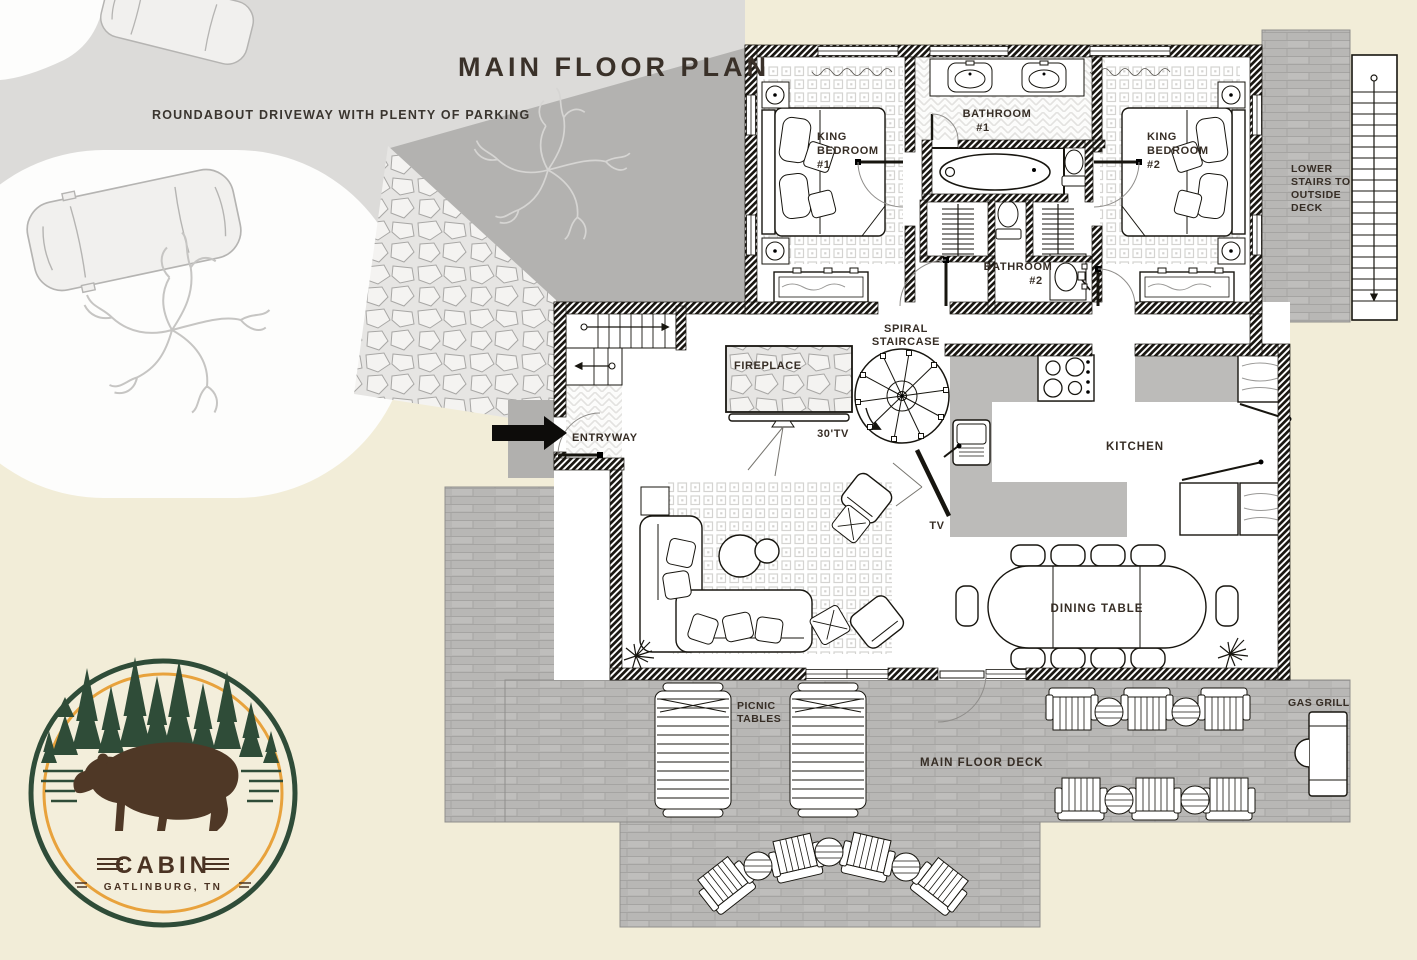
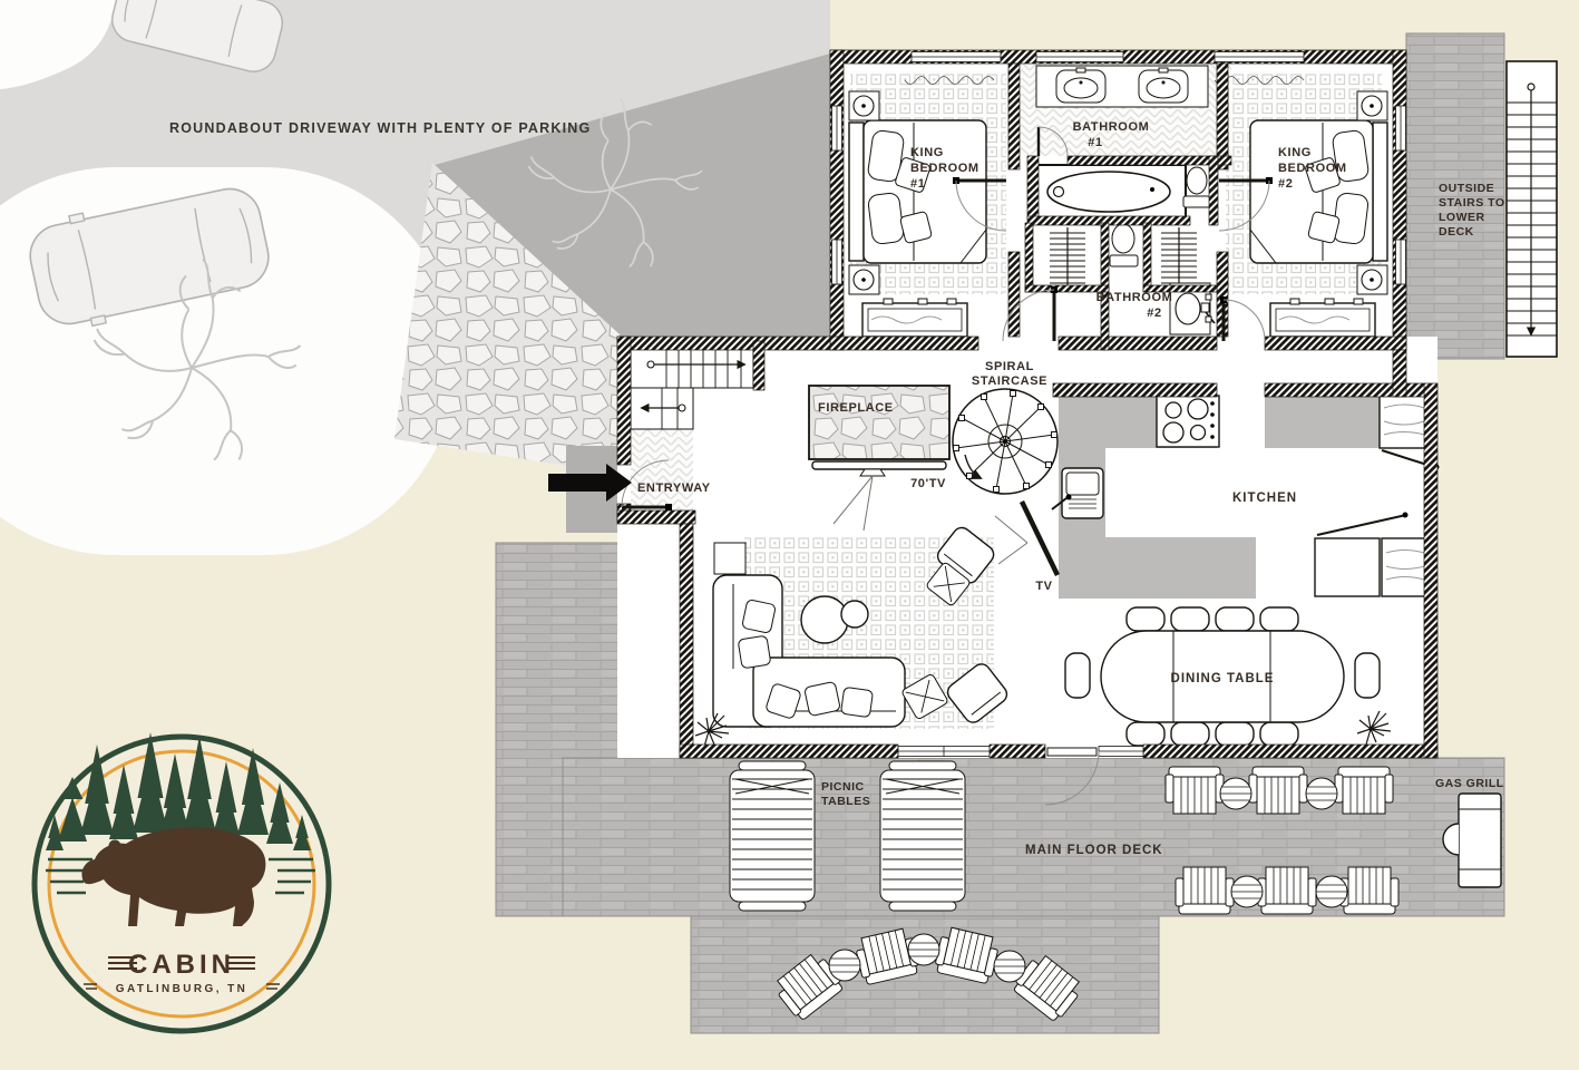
- MAIN FLOOR PLAN
  ROUNDABOUT DRIVEWAY WITH PLENTY OF PARKING
  KING
  BEDROOM
  #1
  KING
  BEDROOM
  #2
  BATHROOM
  #1
  BATHROOM
  #2
- LOWER
+ OUTSIDE
  STAIRS TO
- OUTSIDE
+ LOWER
  DECK
  SPIRAL
  STAIRCASE
  FIREPLACE
- 30'TV
+ 70'TV
  TV
  ENTRYWAY
  KITCHEN
  DINING TABLE
  PICNIC
  TABLES
  MAIN FLOOR DECK
  GAS GRILL
  CABIN
  GATLINBURG, TN
